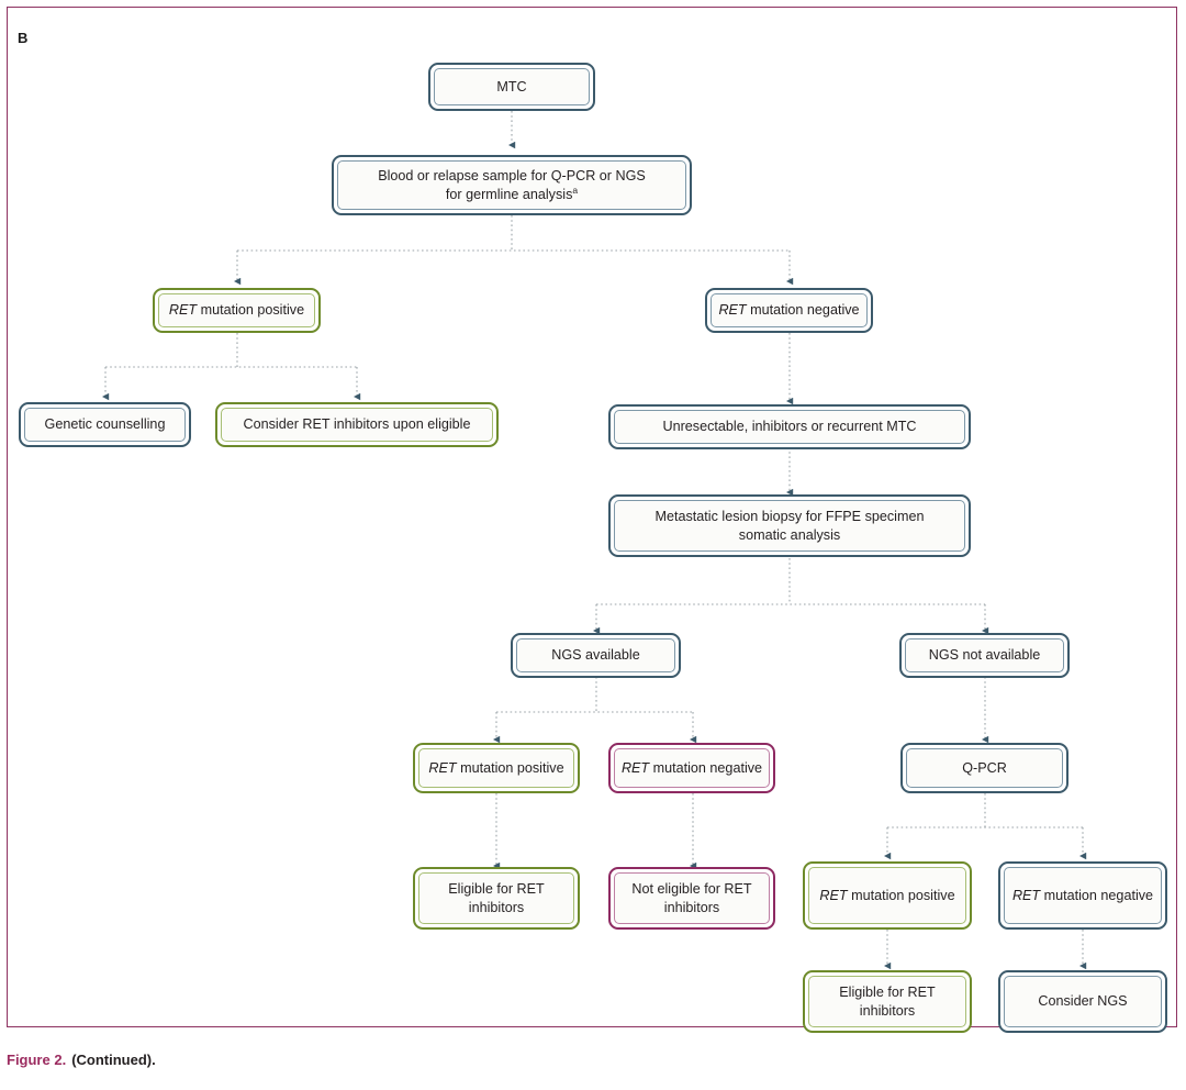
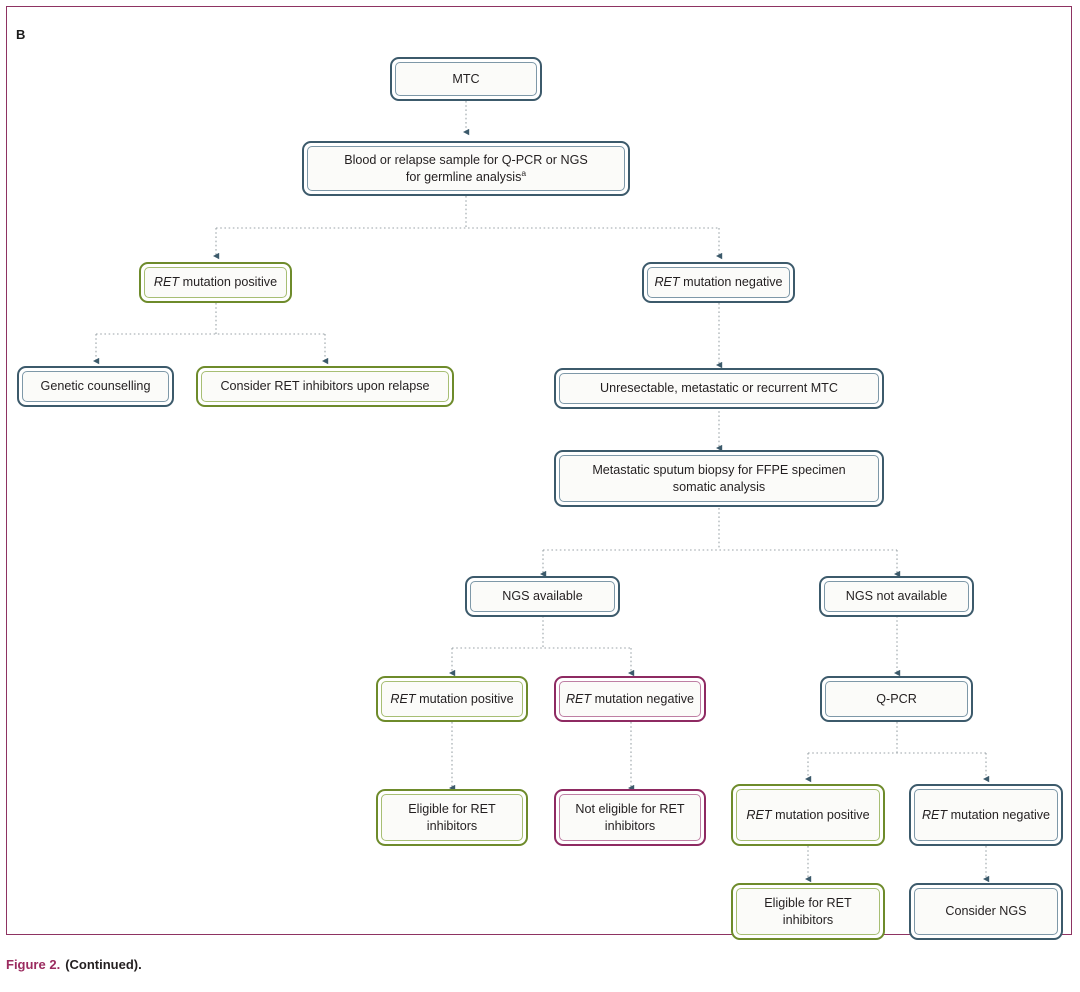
  B
  MTC
  Blood or relapse sample for Q-PCR or NGS
  for germline analysisa
  RET mutation positive
  RET mutation negative
  Genetic counselling
- Consider RET inhibitors upon eligible
+ Consider RET inhibitors upon relapse
- Unresectable, inhibitors or recurrent MTC
+ Unresectable, metastatic or recurrent MTC
- Metastatic lesion biopsy for FFPE specimen
+ Metastatic sputum biopsy for FFPE specimen
  somatic analysis
  NGS available
  NGS not available
  RET mutation positive
  RET mutation negative
  Q-PCR
  Eligible for RET
  inhibitors
  Not eligible for RET
  inhibitors
  RET mutation positive
  RET mutation negative
  Eligible for RET
  inhibitors
  Consider NGS
  Figure 2. (Continued).
